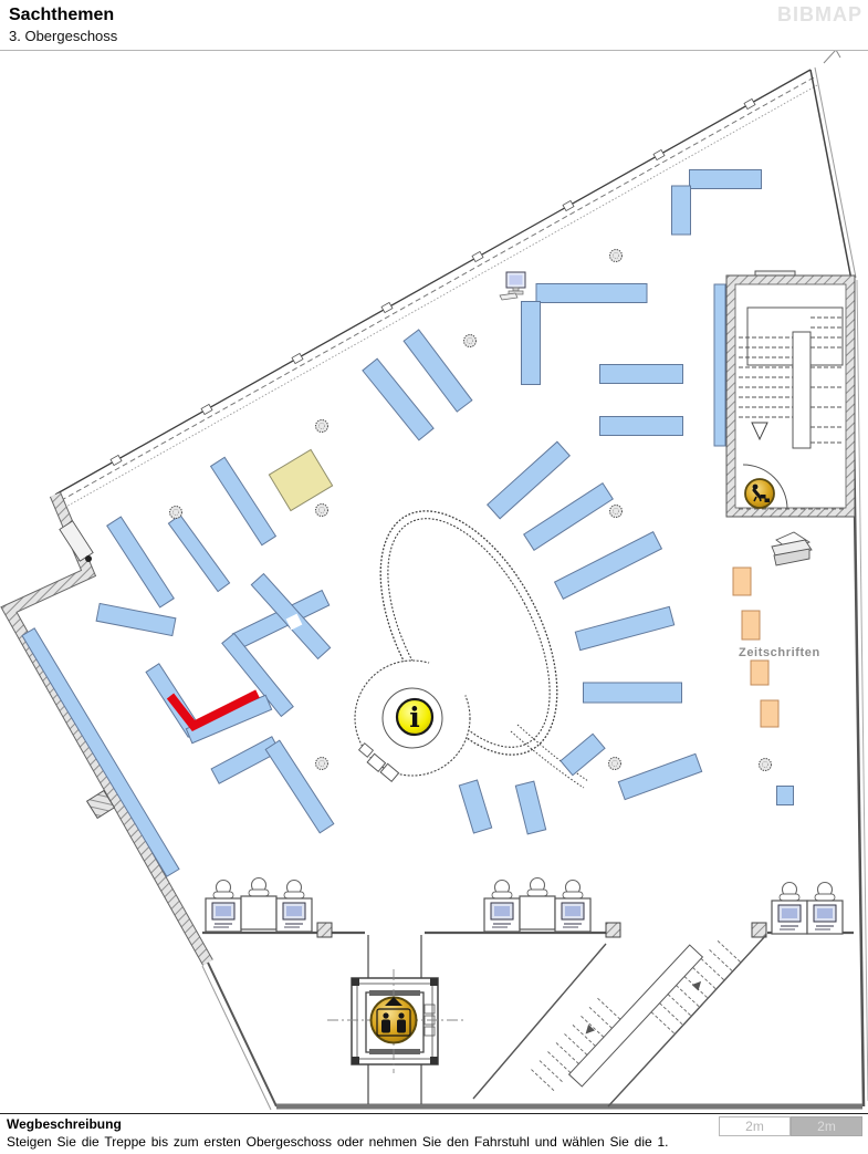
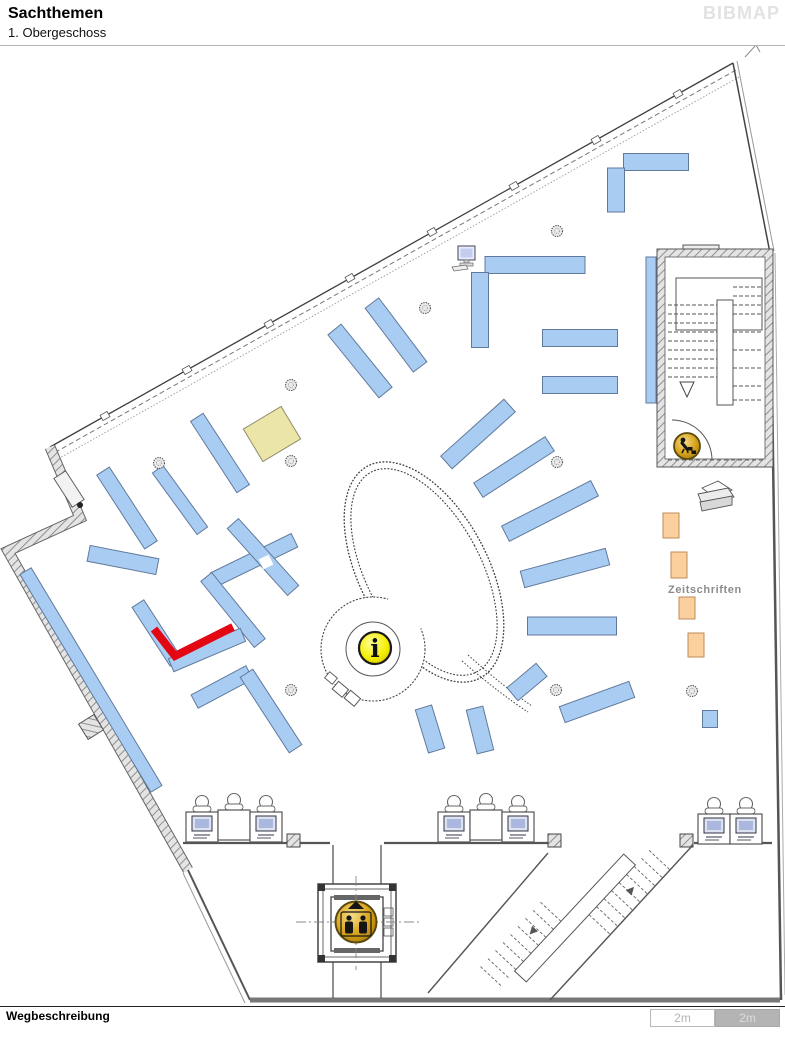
  Sachthemen
- 3. Obergeschoss
+ 1. Obergeschoss
  BIBMAP
  i
  Zeitschriften
  Wegbeschreibung
- Steigen Sie die Treppe bis zum ersten Obergeschoss oder nehmen Sie den Fahrstuhl und wählen Sie die 1.
  2m
  2m
